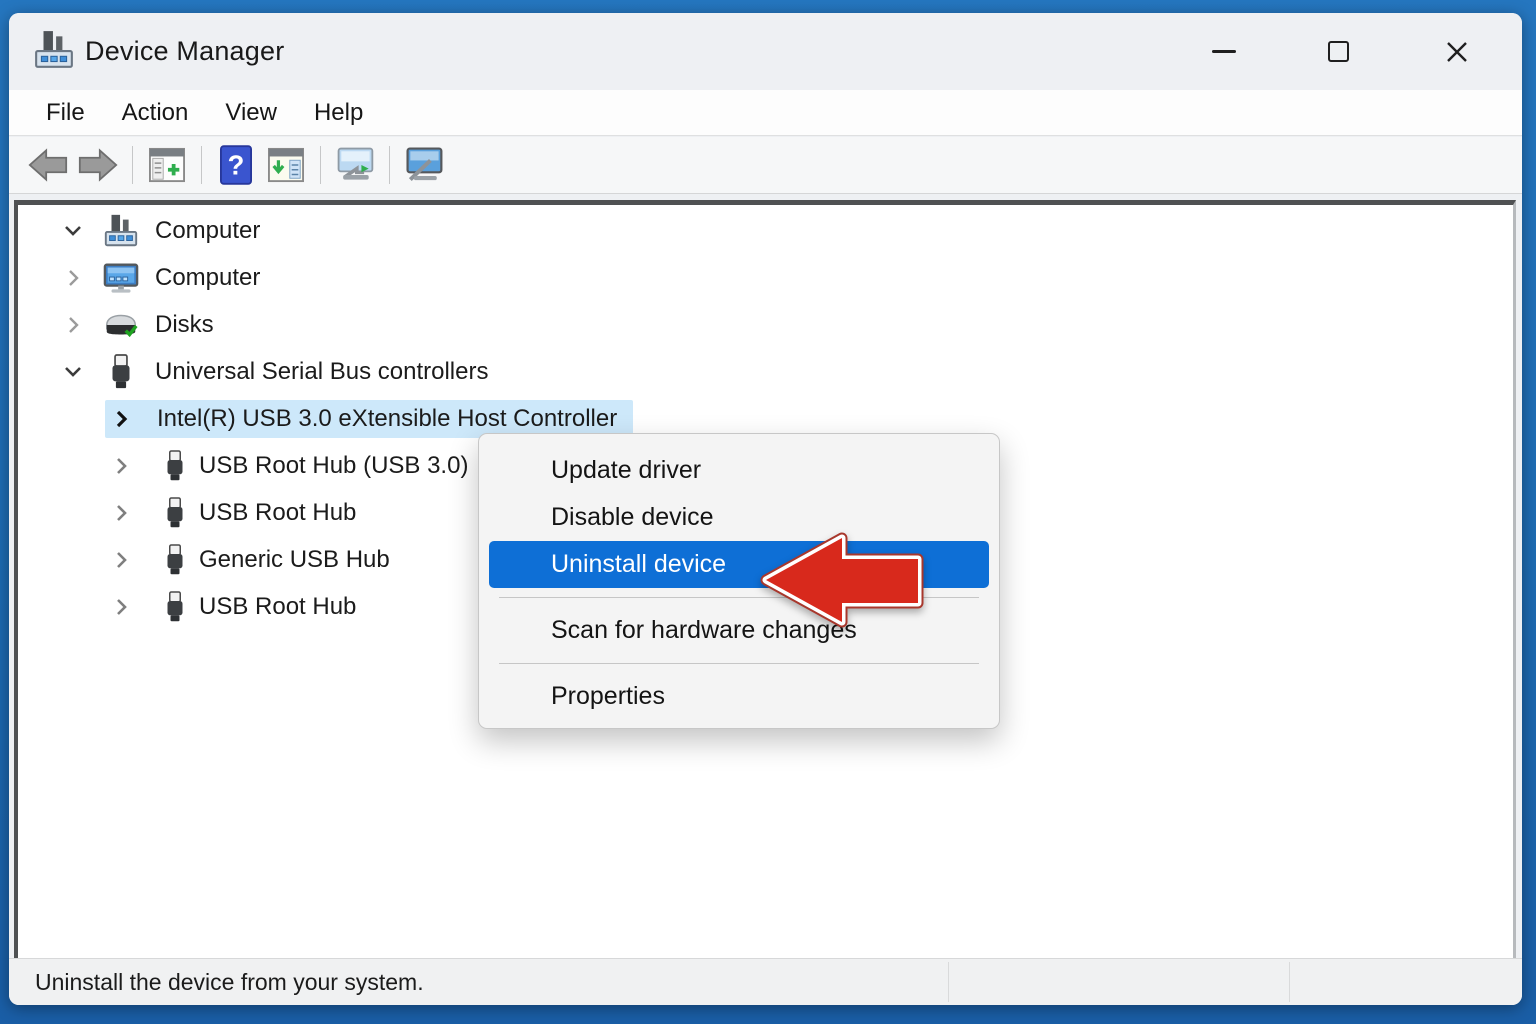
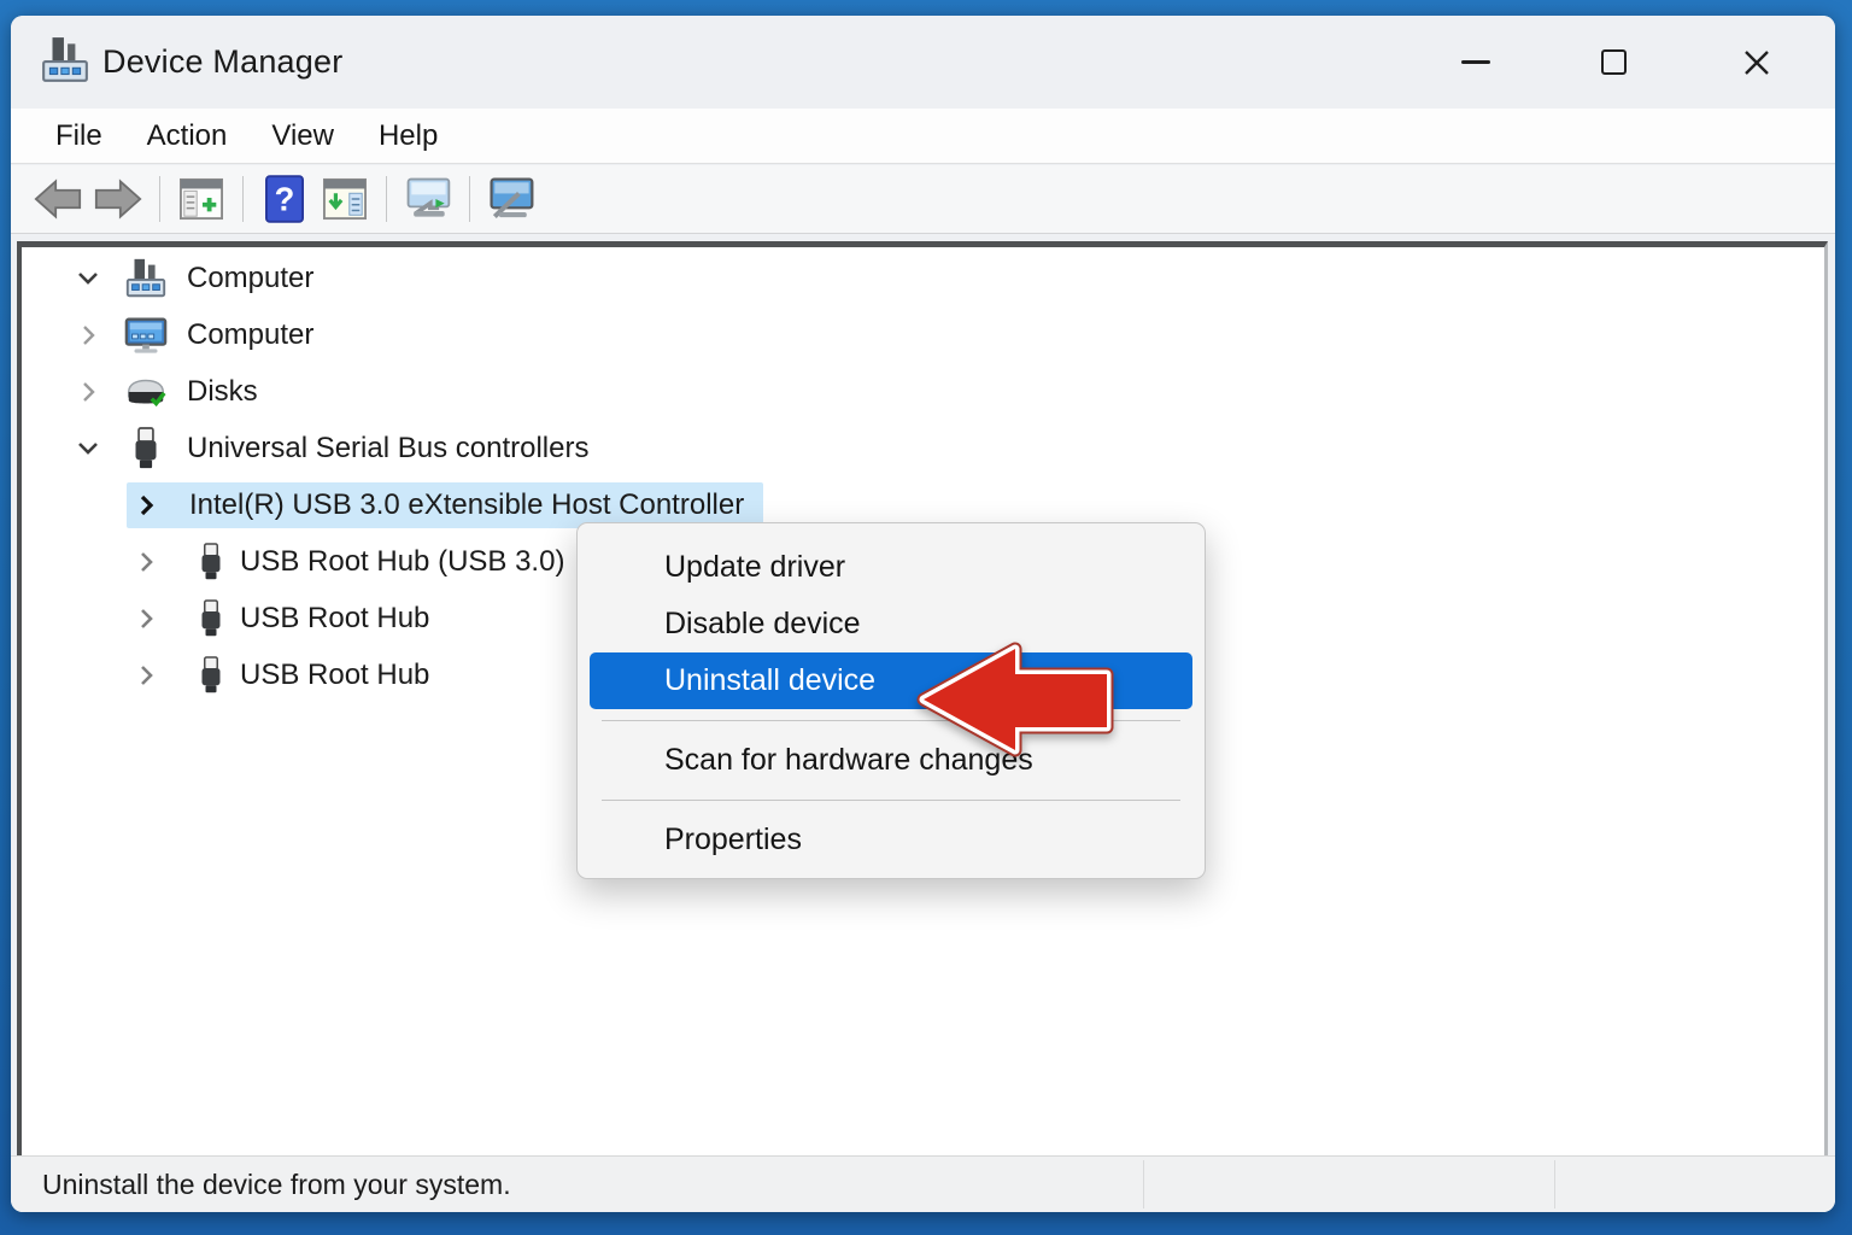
  Device Manager
  File
  Action
  View
  Help
  ?
  Computer
  Computer
  Disks
  Universal Serial Bus controllers
  Intel(R) USB 3.0 eXtensible Host Controller
  USB Root Hub (USB 3.0)
  USB Root Hub
- Generic USB Hub
  USB Root Hub
  Update driver
  Disable device
  Uninstall device
  Scan for hardware changes
  Properties
  Uninstall the device from your system.
